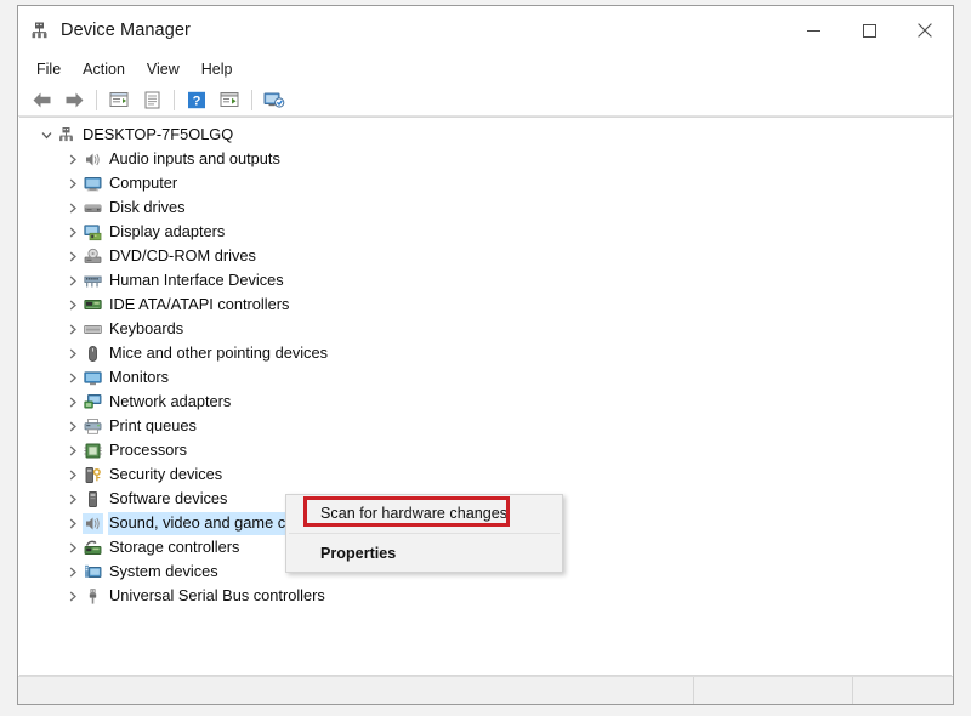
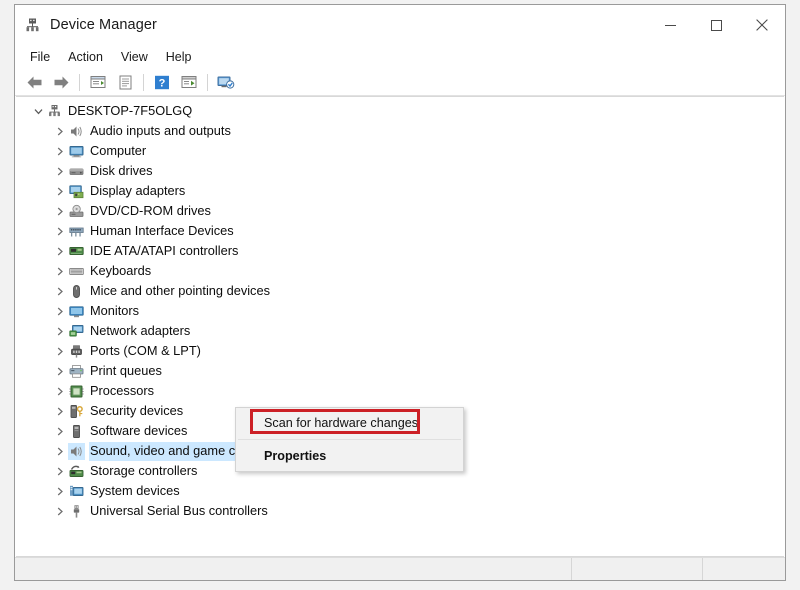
  Device Manager
  File
  Action
  View
  Help
  ?
  DESKTOP-7F5OLGQ
  Audio inputs and outputs
  Computer
  Disk drives
  Display adapters
  DVD/CD-ROM drives
  Human Interface Devices
  IDE ATA/ATAPI controllers
  Keyboards
  Mice and other pointing devices
  Monitors
  Network adapters
+ Ports (COM & LPT)
  Print queues
  Processors
  Security devices
  Software devices
  Storage controllers
  System devices
  Universal Serial Bus controllers
  Scan for hardware changes
  Properties
